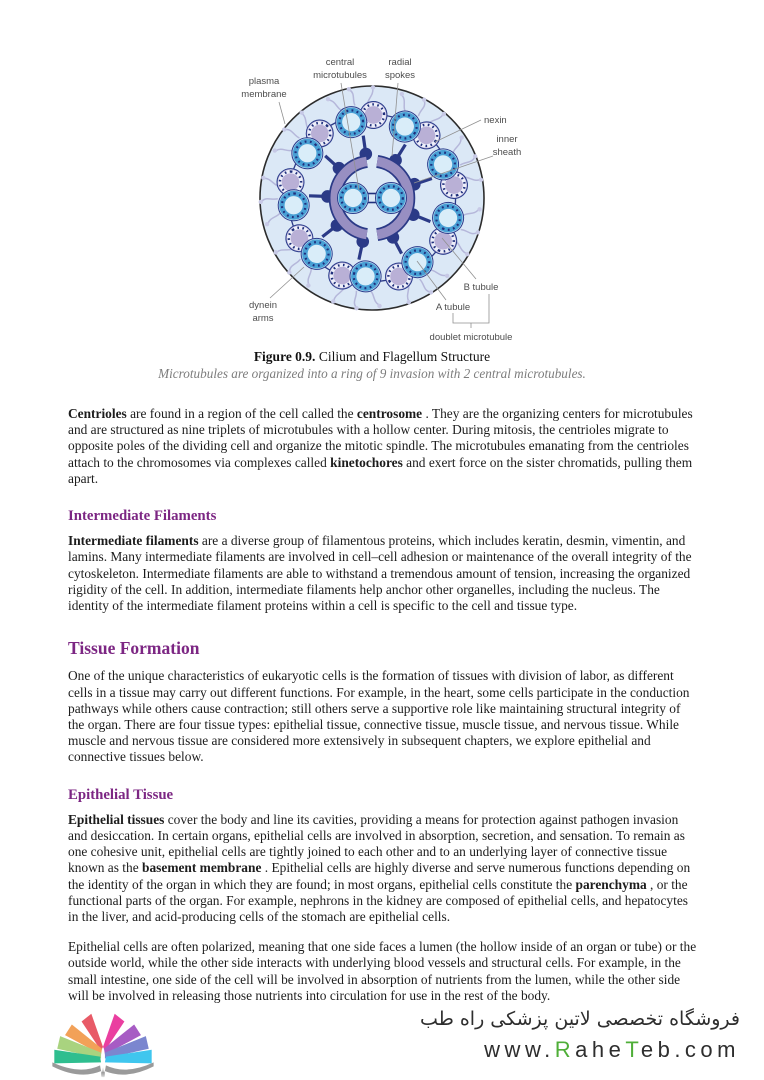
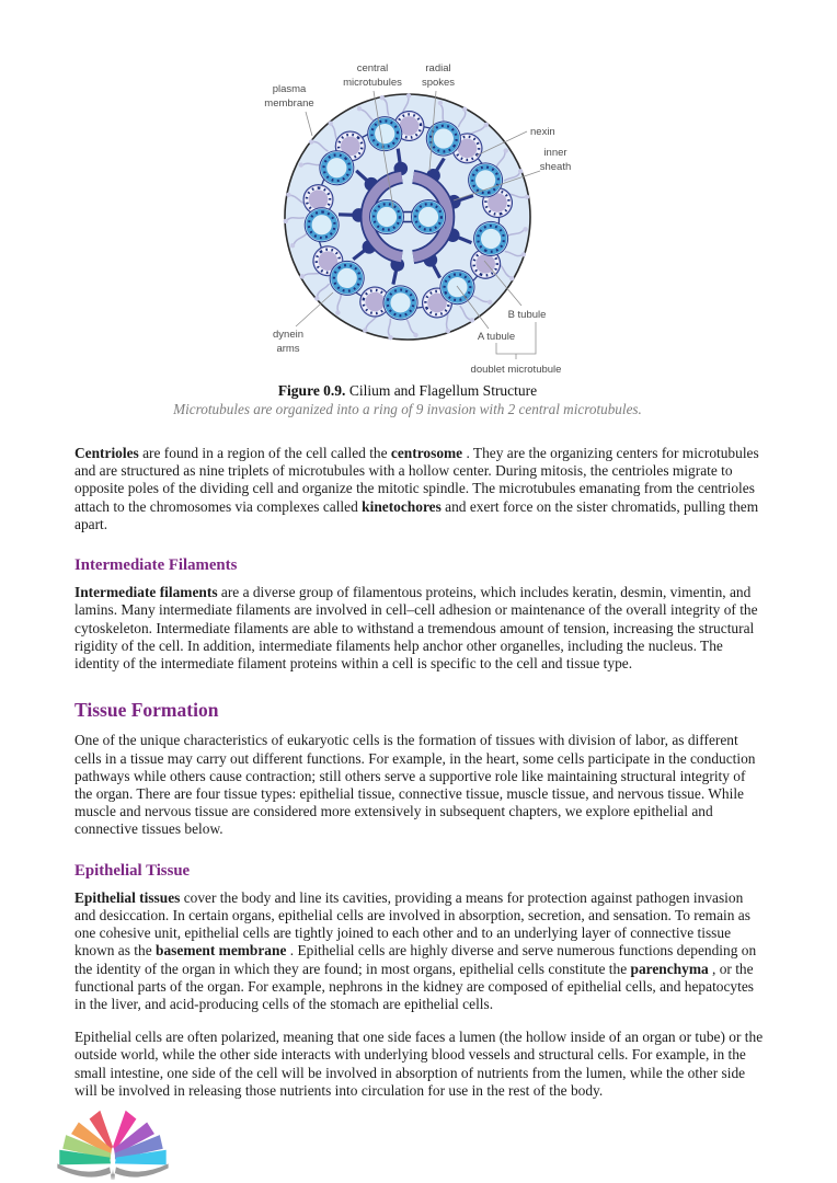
  plasma
  membrane
  central
  microtubules
  radial
  spokes
  nexin
  inner
  sheath
  dynein
  arms
  B tubule
  A tubule
  doublet microtubule
  Figure 0.9. Cilium and Flagellum Structure
  Microtubules are organized into a ring of 9 invasion with 2 central microtubules.
  Centrioles are found in a region of the cell called the centrosome . They are the organizing centers for microtubules and are structured as nine triplets of microtubules with a hollow center. During mitosis, the centrioles migrate to opposite poles of the dividing cell and organize the mitotic spindle. The microtubules emanating from the centrioles attach to the chromosomes via complexes called kinetochores and exert force on the sister chromatids, pulling them apart.
  Intermediate Filaments
- Intermediate filaments are a diverse group of filamentous proteins, which includes keratin, desmin, vimentin, and lamins. Many intermediate filaments are involved in cell–cell adhesion or maintenance of the overall integrity of the cytoskeleton. Intermediate filaments are able to withstand a tremendous amount of tension, increasing the organized rigidity of the cell. In addition, intermediate filaments help anchor other organelles, including the nucleus. The identity of the intermediate filament proteins within a cell is specific to the cell and tissue type.
+ Intermediate filaments are a diverse group of filamentous proteins, which includes keratin, desmin, vimentin, and lamins. Many intermediate filaments are involved in cell–cell adhesion or maintenance of the overall integrity of the cytoskeleton. Intermediate filaments are able to withstand a tremendous amount of tension, increasing the structural rigidity of the cell. In addition, intermediate filaments help anchor other organelles, including the nucleus. The identity of the intermediate filament proteins within a cell is specific to the cell and tissue type.
  Tissue Formation
  One of the unique characteristics of eukaryotic cells is the formation of tissues with division of labor, as different cells in a tissue may carry out different functions. For example, in the heart, some cells participate in the conduction pathways while others cause contraction; still others serve a supportive role like maintaining structural integrity of the organ. There are four tissue types: epithelial tissue, connective tissue, muscle tissue, and nervous tissue. While muscle and nervous tissue are considered more extensively in subsequent chapters, we explore epithelial and connective tissues below.
  Epithelial Tissue
  Epithelial tissues cover the body and line its cavities, providing a means for protection against pathogen invasion and desiccation. In certain organs, epithelial cells are involved in absorption, secretion, and sensation. To remain as one cohesive unit, epithelial cells are tightly joined to each other and to an underlying layer of connective tissue known as the basement membrane . Epithelial cells are highly diverse and serve numerous functions depending on the identity of the organ in which they are found; in most organs, epithelial cells constitute the parenchyma , or the functional parts of the organ. For example, nephrons in the kidney are composed of epithelial cells, and hepatocytes in the liver, and acid-producing cells of the stomach are epithelial cells.
  Epithelial cells are often polarized, meaning that one side faces a lumen (the hollow inside of an organ or tube) or the outside world, while the other side interacts with underlying blood vessels and structural cells. For example, in the small intestine, one side of the cell will be involved in absorption of nutrients from the lumen, while the other side will be involved in releasing those nutrients into circulation for use in the rest of the body.
- فروشگاه تخصصی لاتین پزشکی راه طب
- www.RaheTeb.com
